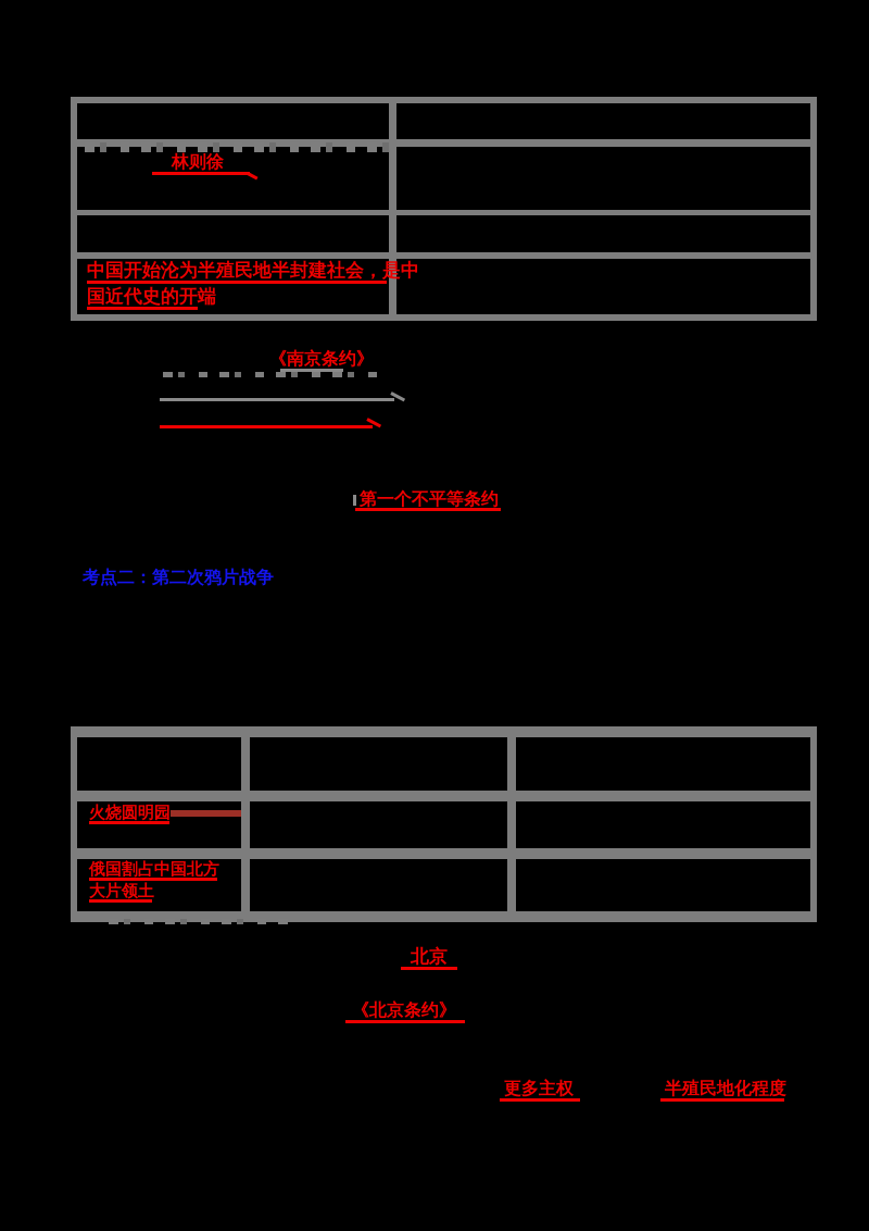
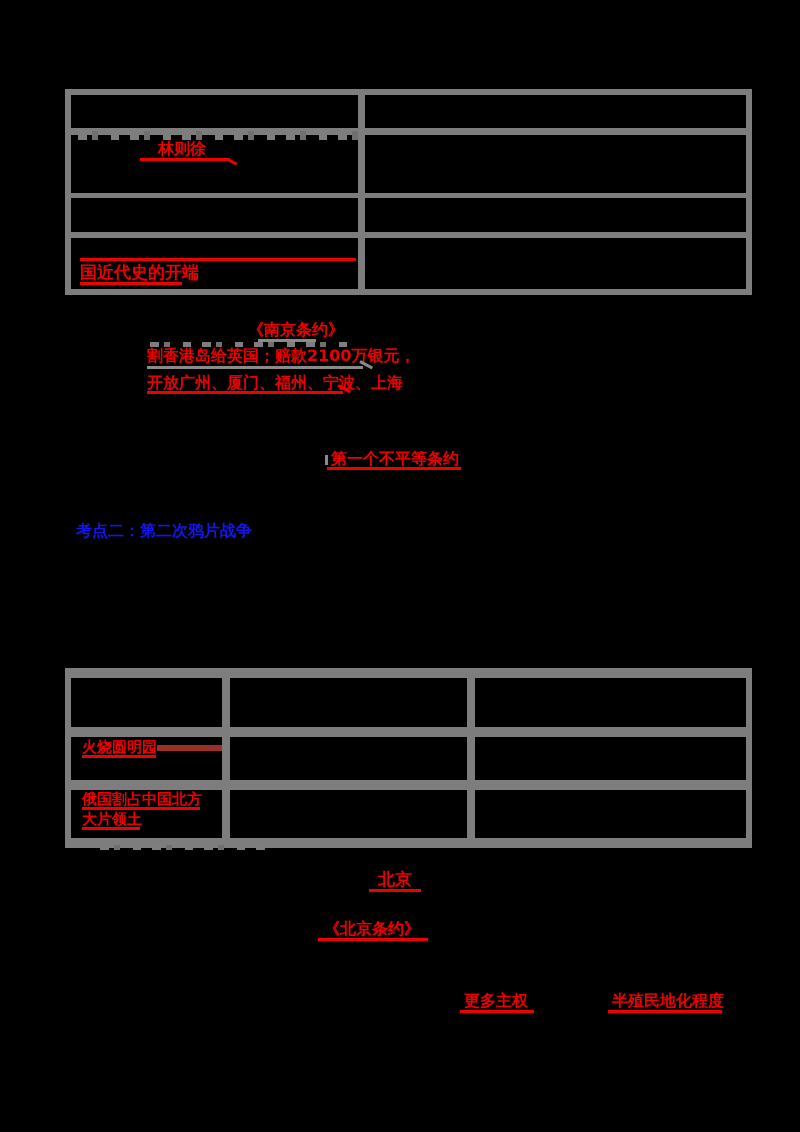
  林则徐
- 中国开始沦为半殖民地半封建社会，是中
  国近代史的开端
  《南京条约》
+ 割香港岛给英国；赔款2100万银元，
+ 开放广州、厦门、福州、宁波、上海
  第一个不平等条约
  考点二：第二次鸦片战争
  火烧圆明园
  俄国割占中国北方
  大片领土
  北京
  《北京条约》
  更多主权
  半殖民地化程度
